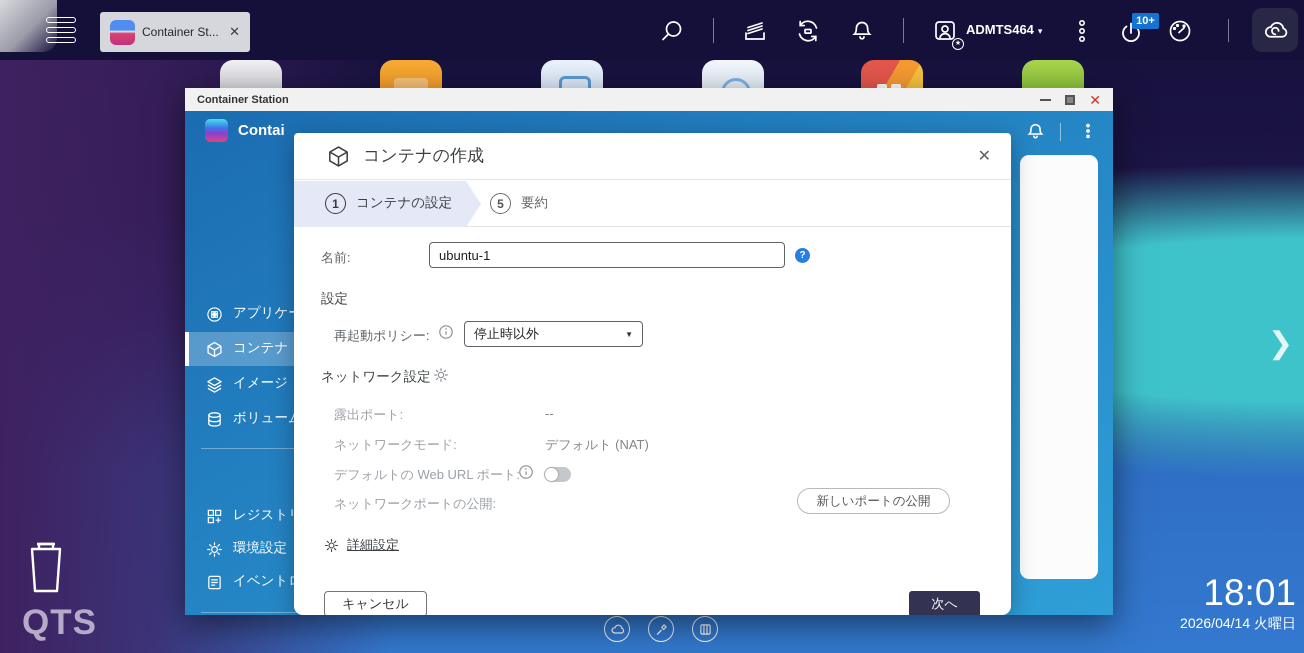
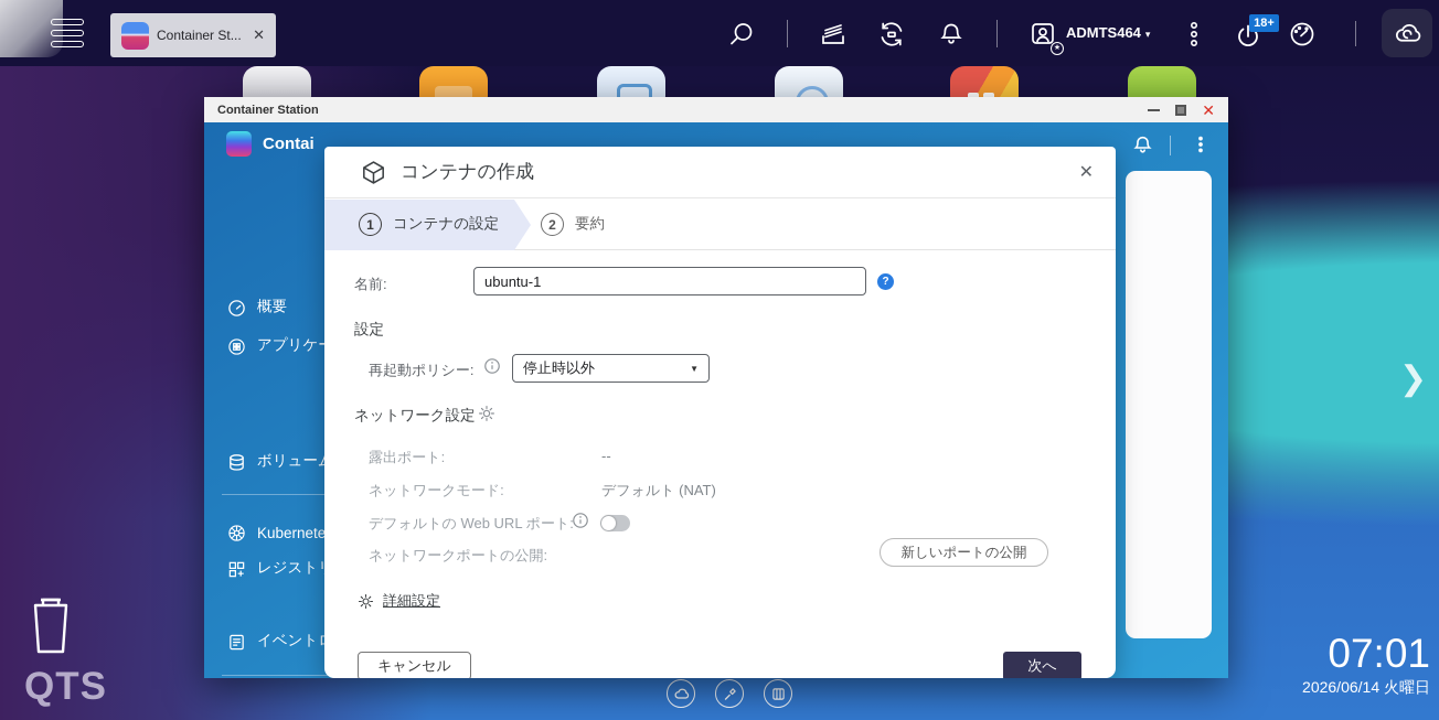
  Container St...
  ✕
  ADMTS464 ▾
- 10+
+ 18+
  Container Station
  ✕
  Contai
+ 概要
  アプリケ
- コンテナ
- イメージ
  ボリュー
+ Kubernete
  レジスト
- 環境設定
  イベント
  コンテナの作成
  ✕
  1
  コンテナの設定
- 5
+ 2
  要約
  名前:
  ubuntu-1
  ?
  設定
  再起動ポリシー:
  停止時以外
  ▼
  ネットワーク設定
  露出ポート:
  --
  ネットワークモード:
  デフォルト (NAT)
  デフォルトの Web URL ポート:
  ネットワークポートの公開:
  新しいポートの公開
  詳細設定
  キャンセル
  次へ
  QTS
- 18:01
+ 07:01
- 2026/04/14 火曜日
+ 2026/06/14 火曜日
  ❯
